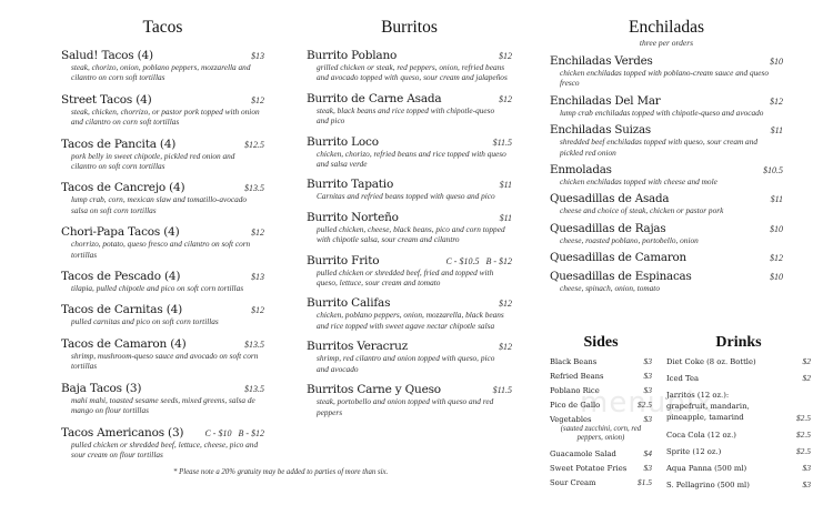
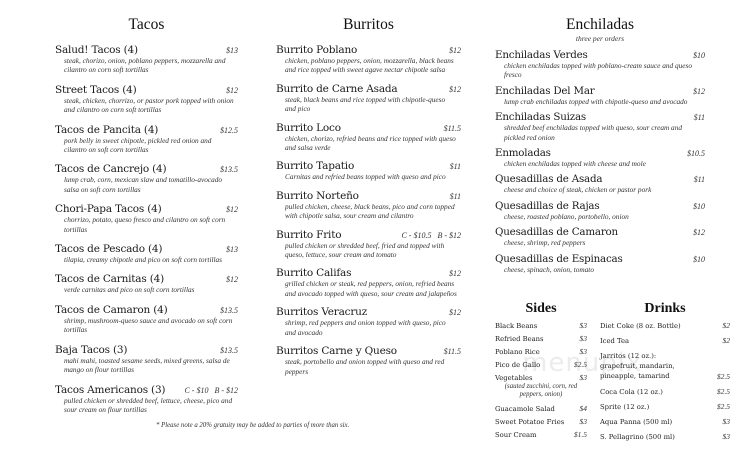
  menupix
  Tacos
  Salud! Tacos (4)
  $13
  steak, chorizo, onion, poblano peppers, mozzarella and cilantro on corn soft tortillas
  Street Tacos (4)
  $12
  steak, chicken, chorrizo, or pastor pork topped with onion and cilantro on corn soft tortillas
  Tacos de Pancita (4)
  $12.5
  pork belly in sweet chipotle, pickled red onion and cilantro on soft corn tortillas
  Tacos de Cancrejo (4)
  $13.5
  lump crab, corn, mexican slaw and tomatillo-avocado salsa on soft corn tortillas
  Chori-Papa Tacos (4)
  $12
  chorrizo, potato, queso fresco and cilantro on soft corn tortillas
  Tacos de Pescado (4)
  $13
- tilapia, pulled chipotle and pico on soft corn tortillas
+ tilapia, creamy chipotle and pico on soft corn tortillas
  Tacos de Carnitas (4)
  $12
- pulled carnitas and pico on soft corn tortillas
+ verde carnitas and pico on soft corn tortillas
  Tacos de Camaron (4)
  $13.5
  shrimp, mushroom-queso sauce and avocado on soft corn tortillas
  Baja Tacos (3)
  $13.5
  mahi mahi, toasted sesame seeds, mixed greens, salsa de mango on flour tortillas
  Tacos Americanos (3)
  C - $10 B - $12
  pulled chicken or shredded beef, lettuce, cheese, pico and sour cream on flour tortillas
  Burritos
  Burrito Poblano
  $12
- grilled chicken or steak, red peppers, onion, refried beans and avocado topped with queso, sour cream and jalapeños
+ chicken, poblano peppers, onion, mozzarella, black beans and rice topped with sweet agave nectar chipotle salsa
  Burrito de Carne Asada
  $12
  steak, black beans and rice topped with chipotle-queso and pico
  Burrito Loco
  $11.5
  chicken, chorizo, refried beans and rice topped with queso and salsa verde
  Burrito Tapatio
  $11
  Carnitas and refried beans topped with queso and pico
  Burrito Norteño
  $11
  pulled chicken, cheese, black beans, pico and corn topped with chipotle salsa, sour cream and cilantro
  Burrito Frito
  C - $10.5 B - $12
  pulled chicken or shredded beef, fried and topped with queso, lettuce, sour cream and tomato
  Burrito Califas
  $12
- chicken, poblano peppers, onion, mozzarella, black beans and rice topped with sweet agave nectar chipotle salsa
+ grilled chicken or steak, red peppers, onion, refried beans and avocado topped with queso, sour cream and jalapeños
  Burritos Veracruz
  $12
- shrimp, red cilantro and onion topped with queso, pico and avocado
+ shrimp, red peppers and onion topped with queso, pico and avocado
  Burritos Carne y Queso
  $11.5
  steak, portobello and onion topped with queso and red peppers
  Enchiladas
  three per orders
  Enchiladas Verdes
  $10
  chicken enchiladas topped with poblano-cream sauce and queso fresco
  Enchiladas Del Mar
  $12
  lump crab enchiladas topped with chipotle-queso and avocado
  Enchiladas Suizas
  $11
  shredded beef enchiladas topped with queso, sour cream and pickled red onion
  Enmoladas
  $10.5
  chicken enchiladas topped with cheese and mole
  Quesadillas de Asada
  $11
  cheese and choice of steak, chicken or pastor pork
  Quesadillas de Rajas
  $10
  cheese, roasted poblano, portobello, onion
  Quesadillas de Camaron
  $12
+ cheese, shrimp, red peppers
  Quesadillas de Espinacas
  $10
  cheese, spinach, onion, tomato
  Sides
  Black Beans
  $3
  Refried Beans
  $3
  Poblano Rice
  $3
  Pico de Gallo
  $2.5
  Vegetables
  $3
  Guacamole Salad
  $4
  Sweet Potatoe Fries
  $3
  Sour Cream
  $1.5
  Drinks
  Diet Coke (8 oz. Bottle)
  $2
  Iced Tea
  $2
  Jarritos (12 oz.):
  grapefruit, mandarin,
  pineapple, tamarind
  $2.5
  Coca Cola (12 oz.)
  $2.5
  Sprite (12 oz.)
  $2.5
  Aqua Panna (500 ml)
  $3
  S. Pellagrino (500 ml)
  $3
